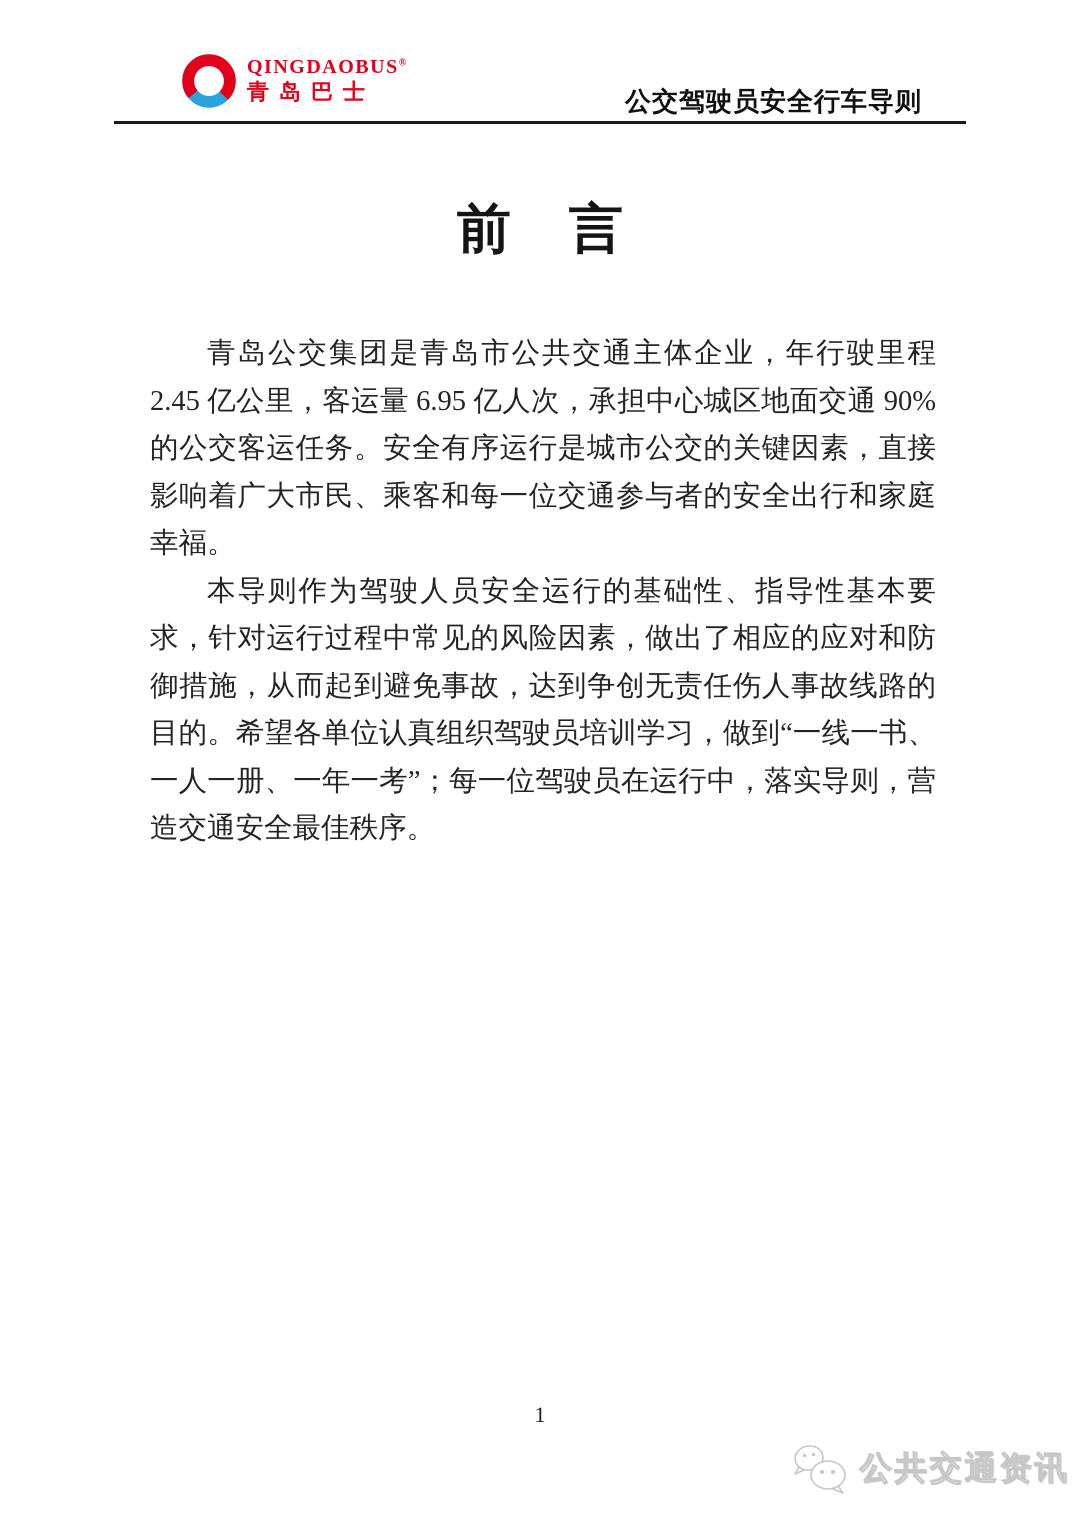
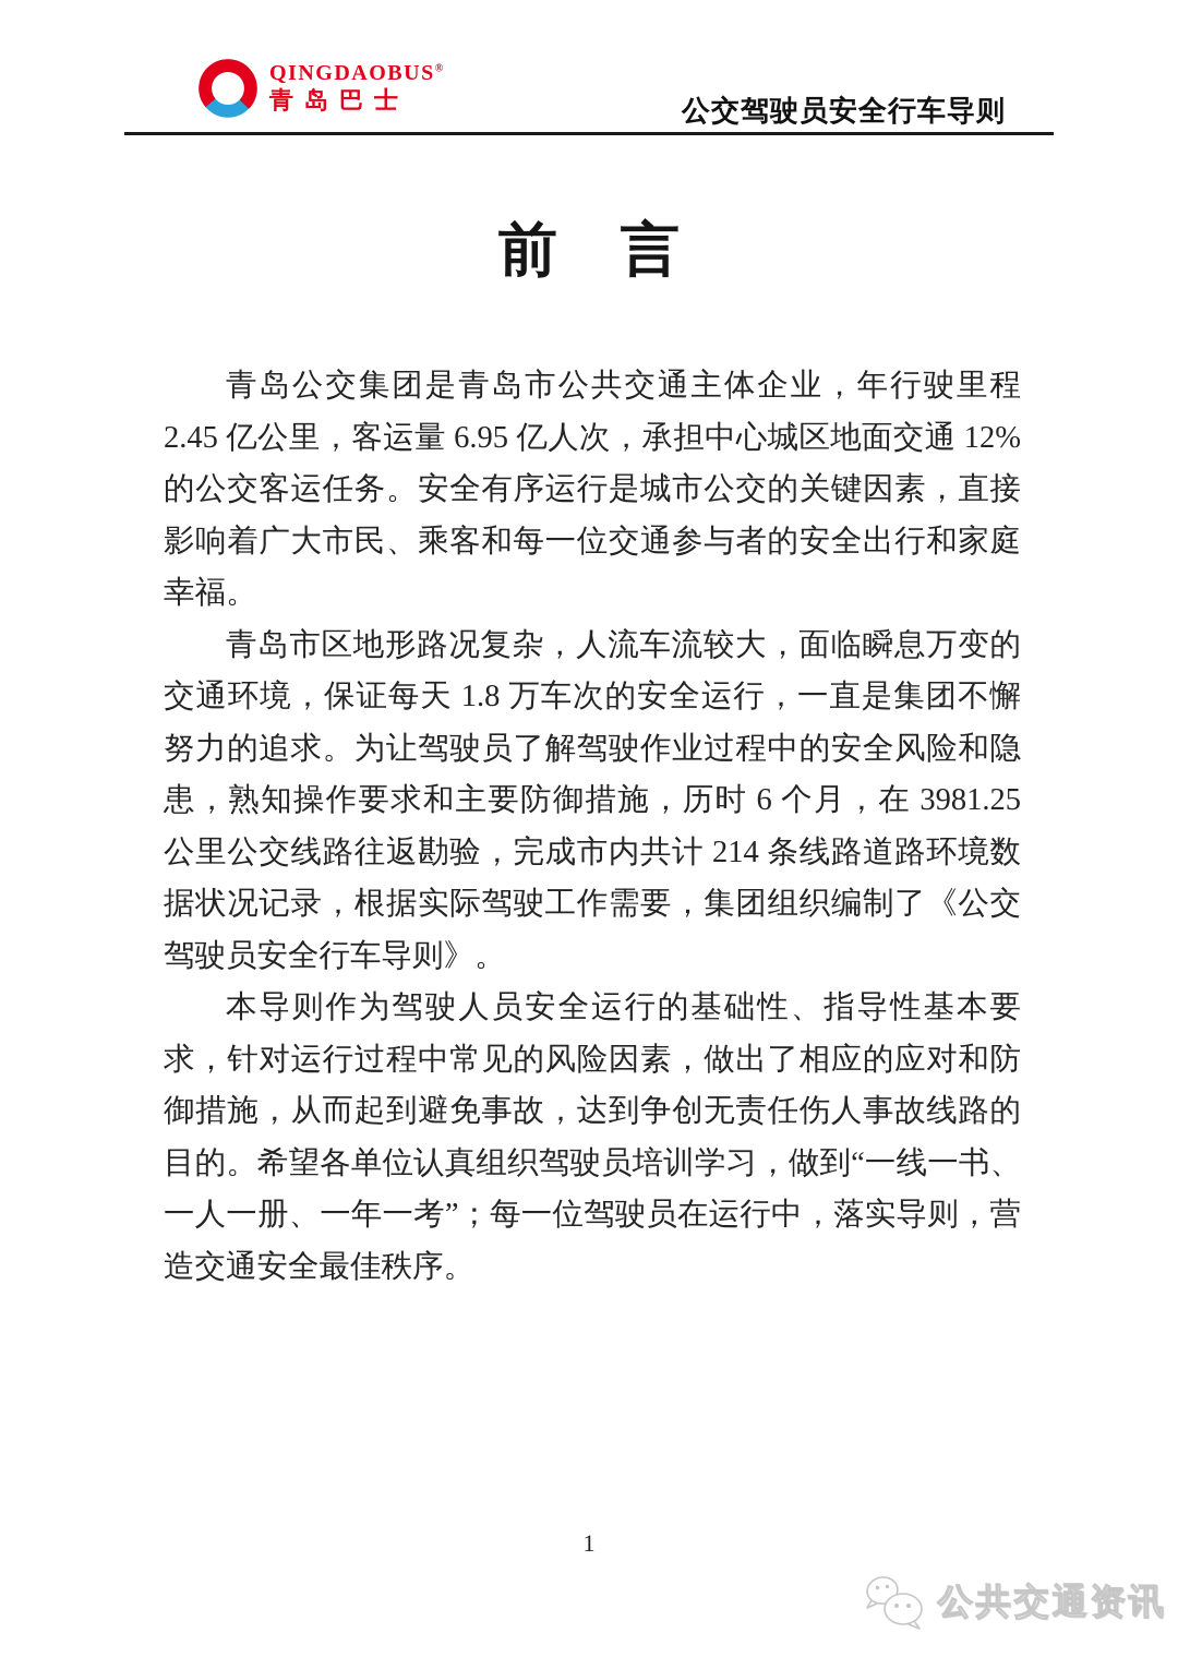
  QINGDAOBUS®
  青岛巴士
  公交驾驶员安全行车导则
  前 言
- 青岛公交集团是青岛市公共交通主体企业，年行驶里程 2.45 亿公里，客运量 6.95 亿人次，承担中心城区地面交通 90%的公交客运任务。安全有序运行是城市公交的关键因素，直接影响着广大市民、乘客和每一位交通参与者的安全出行和家庭幸福。
+ 青岛公交集团是青岛市公共交通主体企业，年行驶里程 2.45 亿公里，客运量 6.95 亿人次，承担中心城区地面交通 12%的公交客运任务。安全有序运行是城市公交的关键因素，直接影响着广大市民、乘客和每一位交通参与者的安全出行和家庭幸福。
+ 青岛市区地形路况复杂，人流车流较大，面临瞬息万变的交通环境，保证每天 1.8 万车次的安全运行，一直是集团不懈努力的追求。为让驾驶员了解驾驶作业过程中的安全风险和隐患，熟知操作要求和主要防御措施，历时 6 个月，在 3981.25 公里公交线路往返勘验，完成市内共计 214 条线路道路环境数据状况记录，根据实际驾驶工作需要，集团组织编制了《公交驾驶员安全行车导则》。
  本导则作为驾驶人员安全运行的基础性、指导性基本要求，针对运行过程中常见的风险因素，做出了相应的应对和防御措施，从而起到避免事故，达到争创无责任伤人事故线路的目的。希望各单位认真组织驾驶员培训学习，做到“一线一书、一人一册、一年一考”；每一位驾驶员在运行中，落实导则，营造交通安全最佳秩序。
  1
  公共交通资讯
